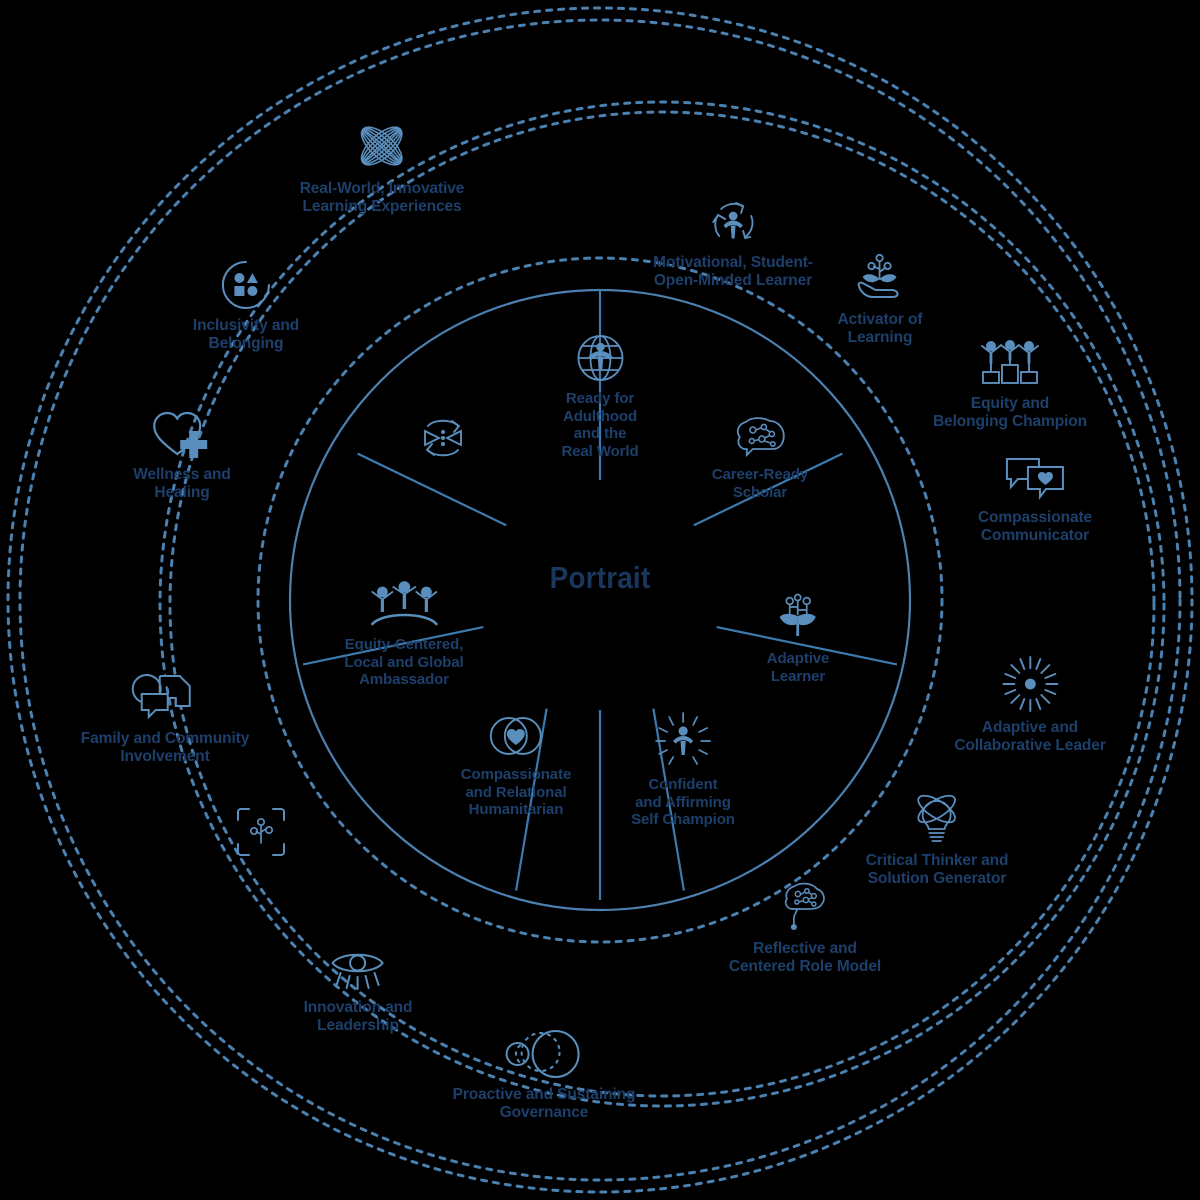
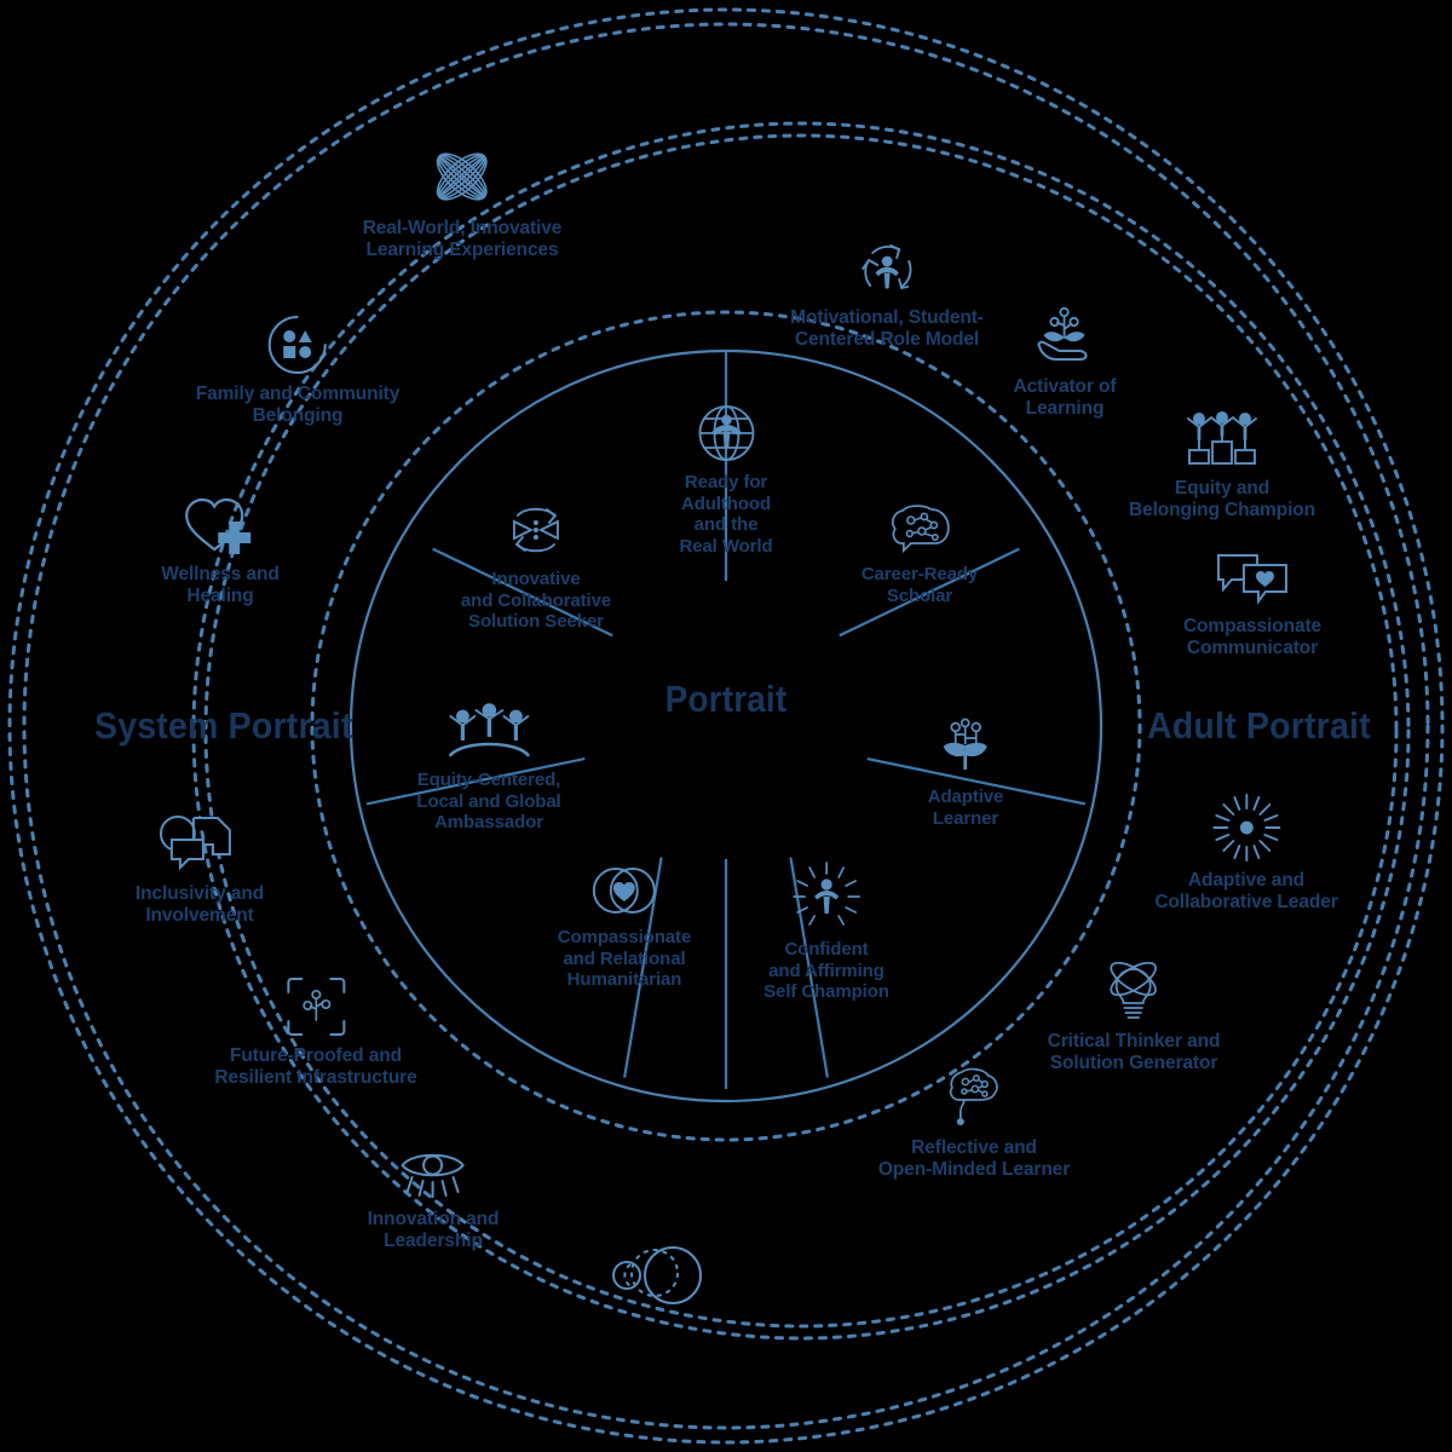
+ System Portrait
+ Adult Portrait
  Portrait
  Ready for
  Adulthood
  and the
  Real World
  Career-Ready
  Scholar
  Adaptive
  Learner
  Confident
  and Affirming
  Self Champion
  Compassionate
  and Relational
  Humanitarian
  Equity-Centered,
  Local and Global
  Ambassador
+ Innovative
+ and Collaborative
+ Solution Seeker
  Motivational, Student-
- Open-Minded Learner
+ Centered Role Model
  Activator of
  Learning
  Equity and
  Belonging Champion
  Compassionate
  Communicator
  Adaptive and
  Collaborative Leader
  Critical Thinker and
  Solution Generator
  Reflective and
- Centered Role Model
+ Open-Minded Learner
  Real-World, Innovative
  Learning Experiences
- Inclusivity and
+ Family and Community
  Belonging
  Wellness and
  Healing
- Family and Community
+ Inclusivity and
  Involvement
+ Future-Proofed and
+ Resilient Infrastructure
  Innovation and
  Leadership
- Proactive and Sustaining
- Governance
